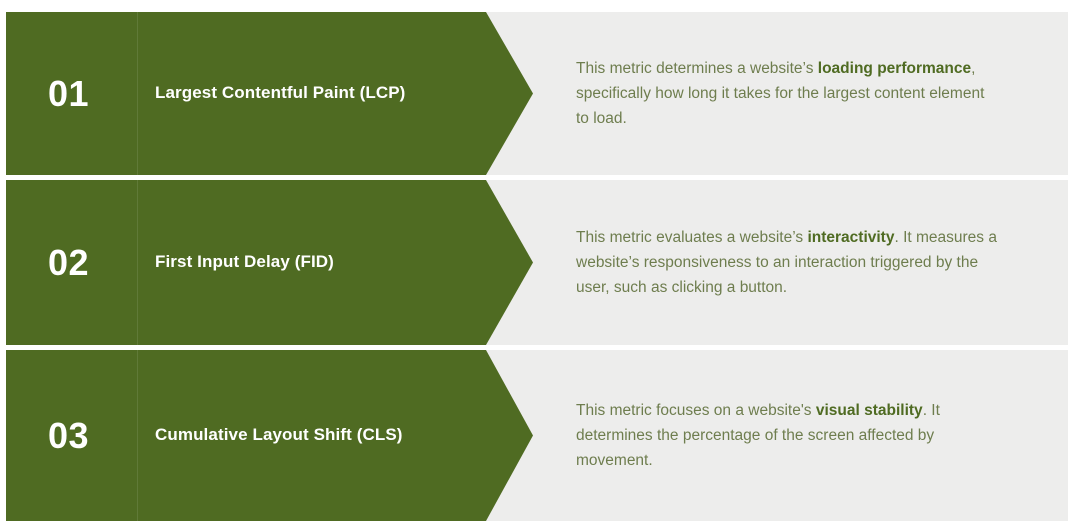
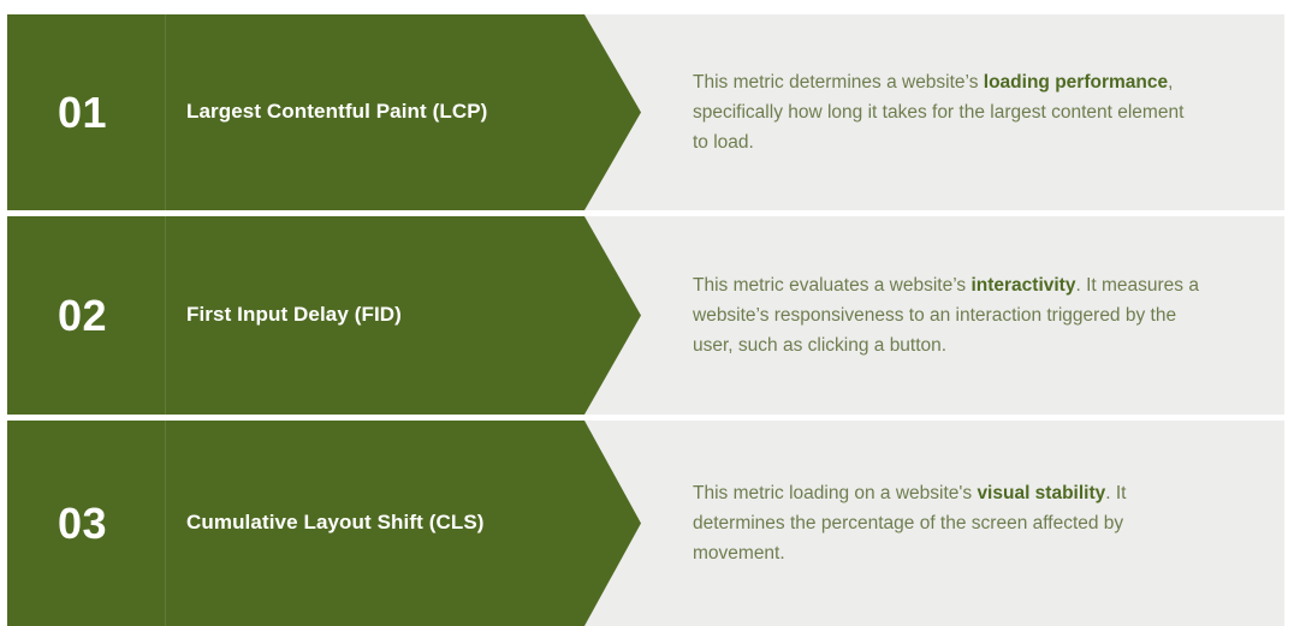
  01
  Largest Contentful Paint (LCP)
  This metric determines a website’s loading performance, specifically how long it takes for the largest content element to load.
  02
  First Input Delay (FID)
  This metric evaluates a website’s interactivity. It measures a website’s responsiveness to an interaction triggered by the user, such as clicking a button.
  03
  Cumulative Layout Shift (CLS)
- This metric focuses on a website's visual stability. It determines the percentage of the screen affected by movement.
+ This metric loading on a website's visual stability. It determines the percentage of the screen affected by movement.
